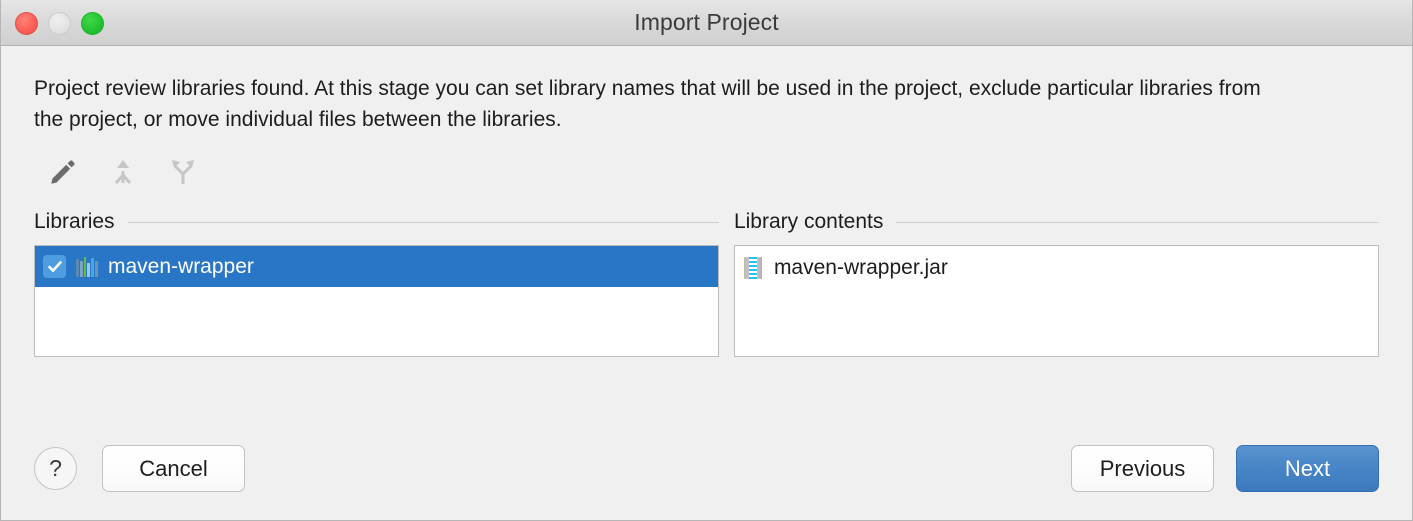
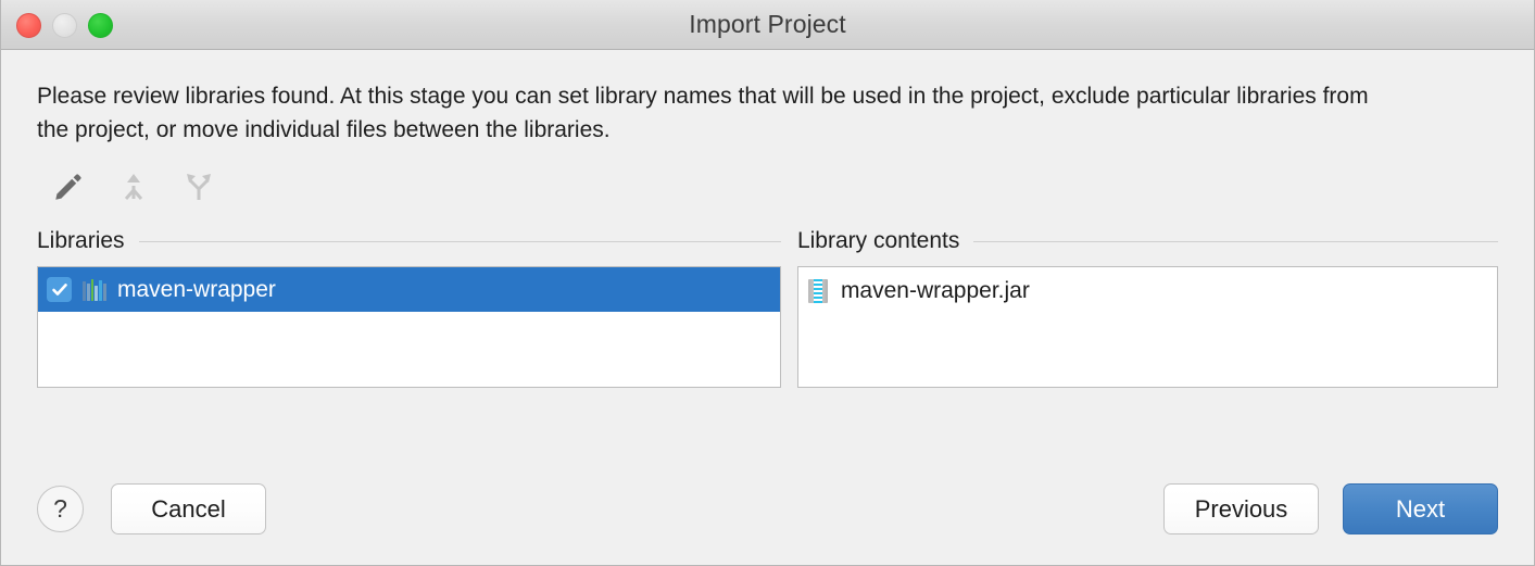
  Import Project
- Project review libraries found. At this stage you can set library names that will be used in the project, exclude particular libraries from the project, or move individual files between the libraries.
+ Please review libraries found. At this stage you can set library names that will be used in the project, exclude particular libraries from the project, or move individual files between the libraries.
  Libraries
  maven-wrapper
  Library contents
  maven-wrapper.jar
  ?
  Cancel
  Previous
  Next
